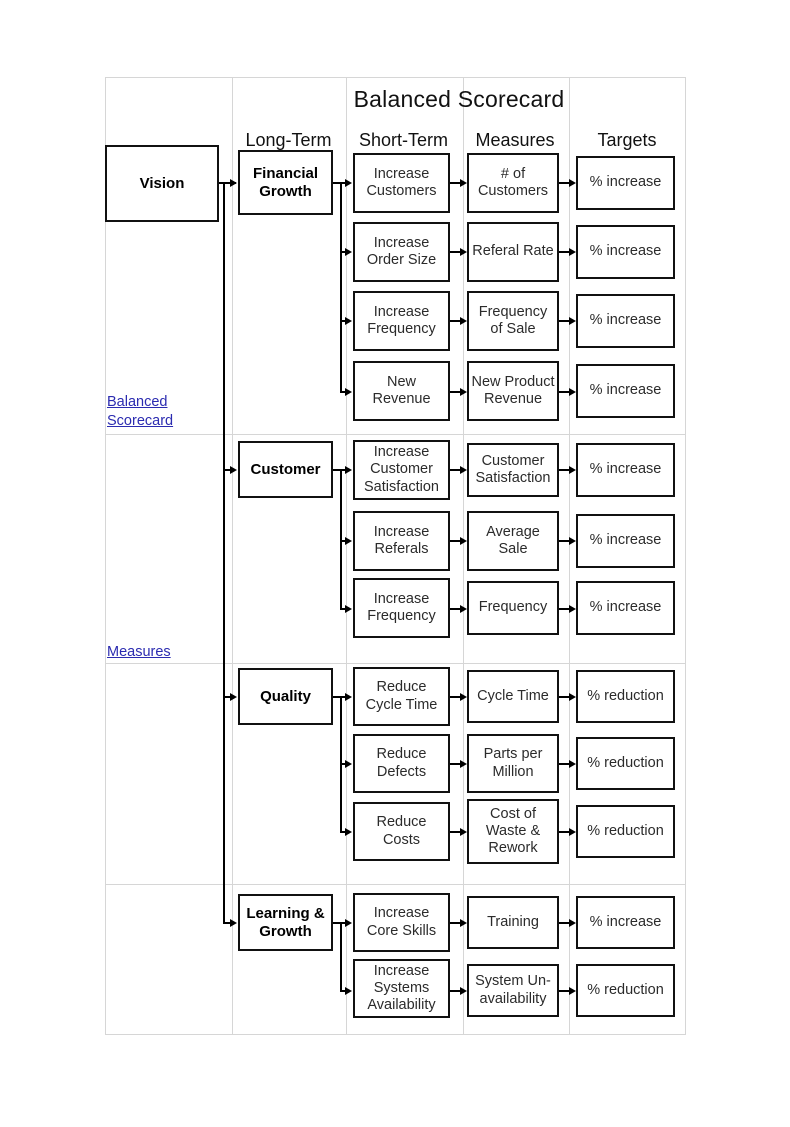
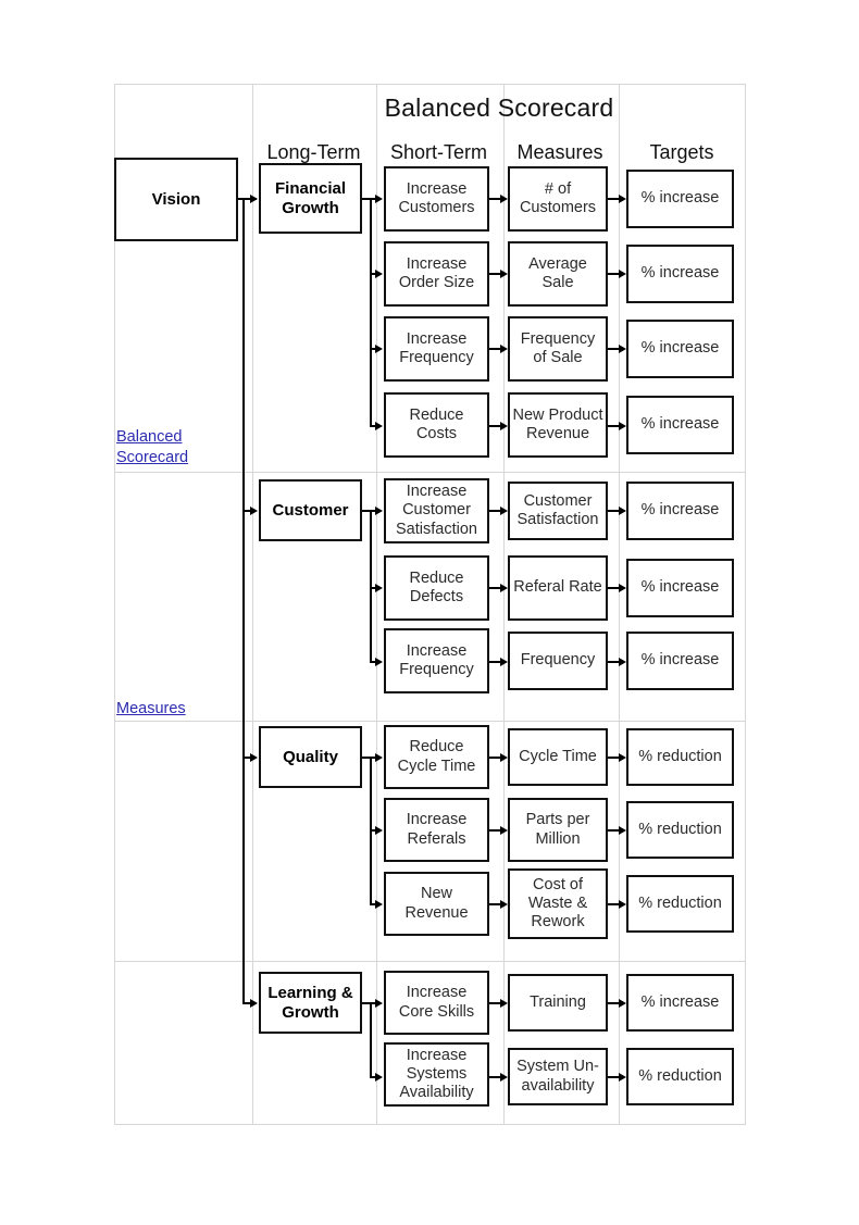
  Balanced Scorecard
  Long-Term
  Short-Term
  Measures
  Targets
  Vision
  Balanced Scorecard
  Measures
  Financial Growth
  Increase Customers
  # of Customers
  % increase
  Increase Order Size
- Referal Rate
+ Average Sale
  % increase
  Increase Frequency
  Frequency of Sale
  % increase
- New Revenue
+ Reduce Costs
  New Product Revenue
  % increase
  Customer
  Increase Customer Satisfaction
  Customer Satisfaction
  % increase
- Increase Referals
+ Reduce Defects
- Average Sale
+ Referal Rate
  % increase
  Increase Frequency
  Frequency
  % increase
  Quality
  Reduce Cycle Time
  Cycle Time
  % reduction
- Reduce Defects
+ Increase Referals
  Parts per Million
  % reduction
- Reduce Costs
+ New Revenue
  Cost of Waste & Rework
  % reduction
  Learning & Growth
  Increase Core Skills
  Training
  % increase
  Increase Systems Availability
  System Un-availability
  % reduction
